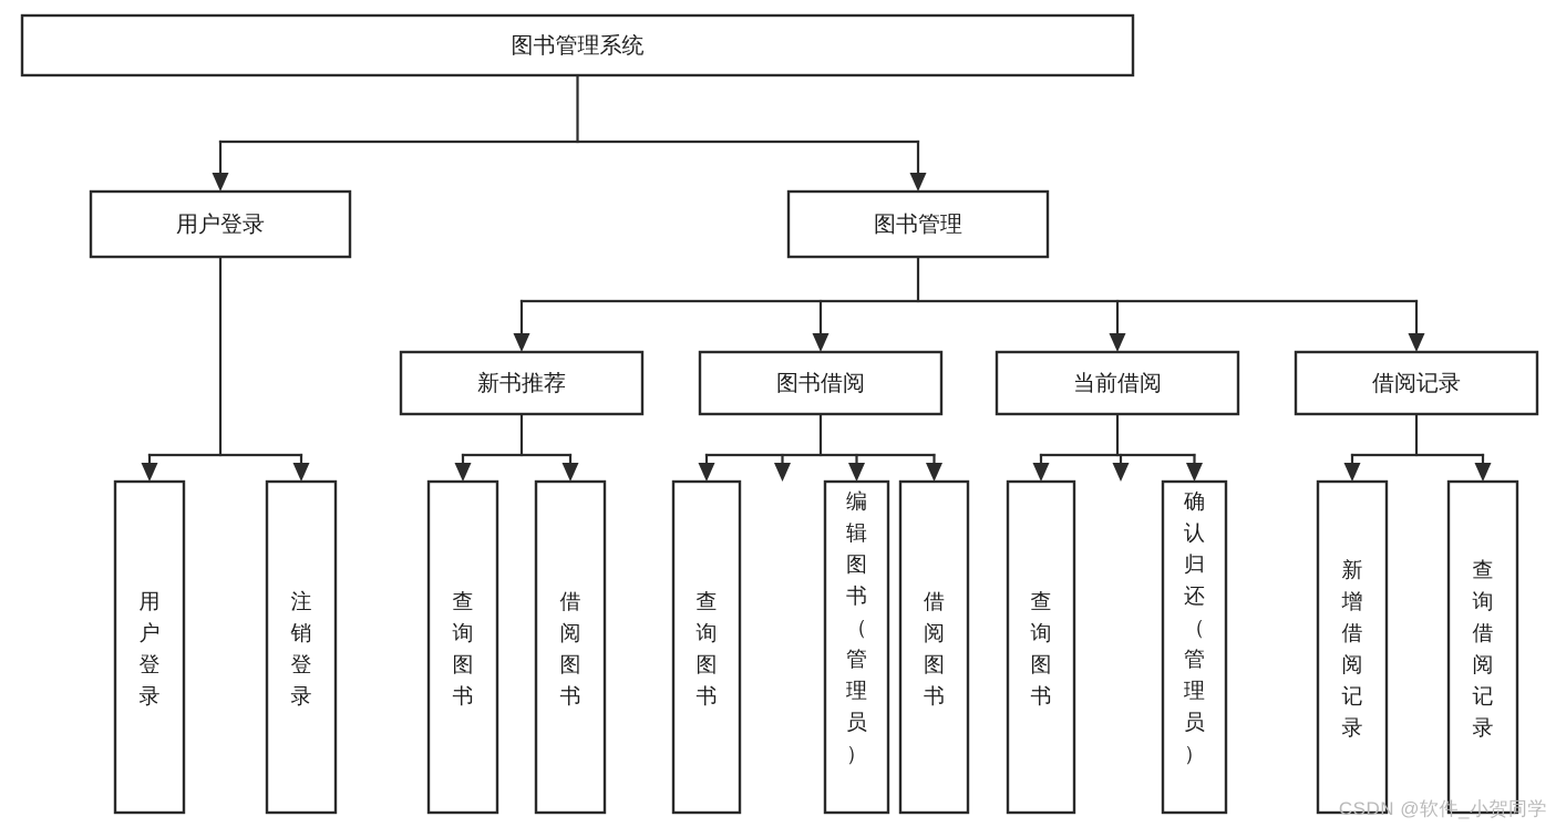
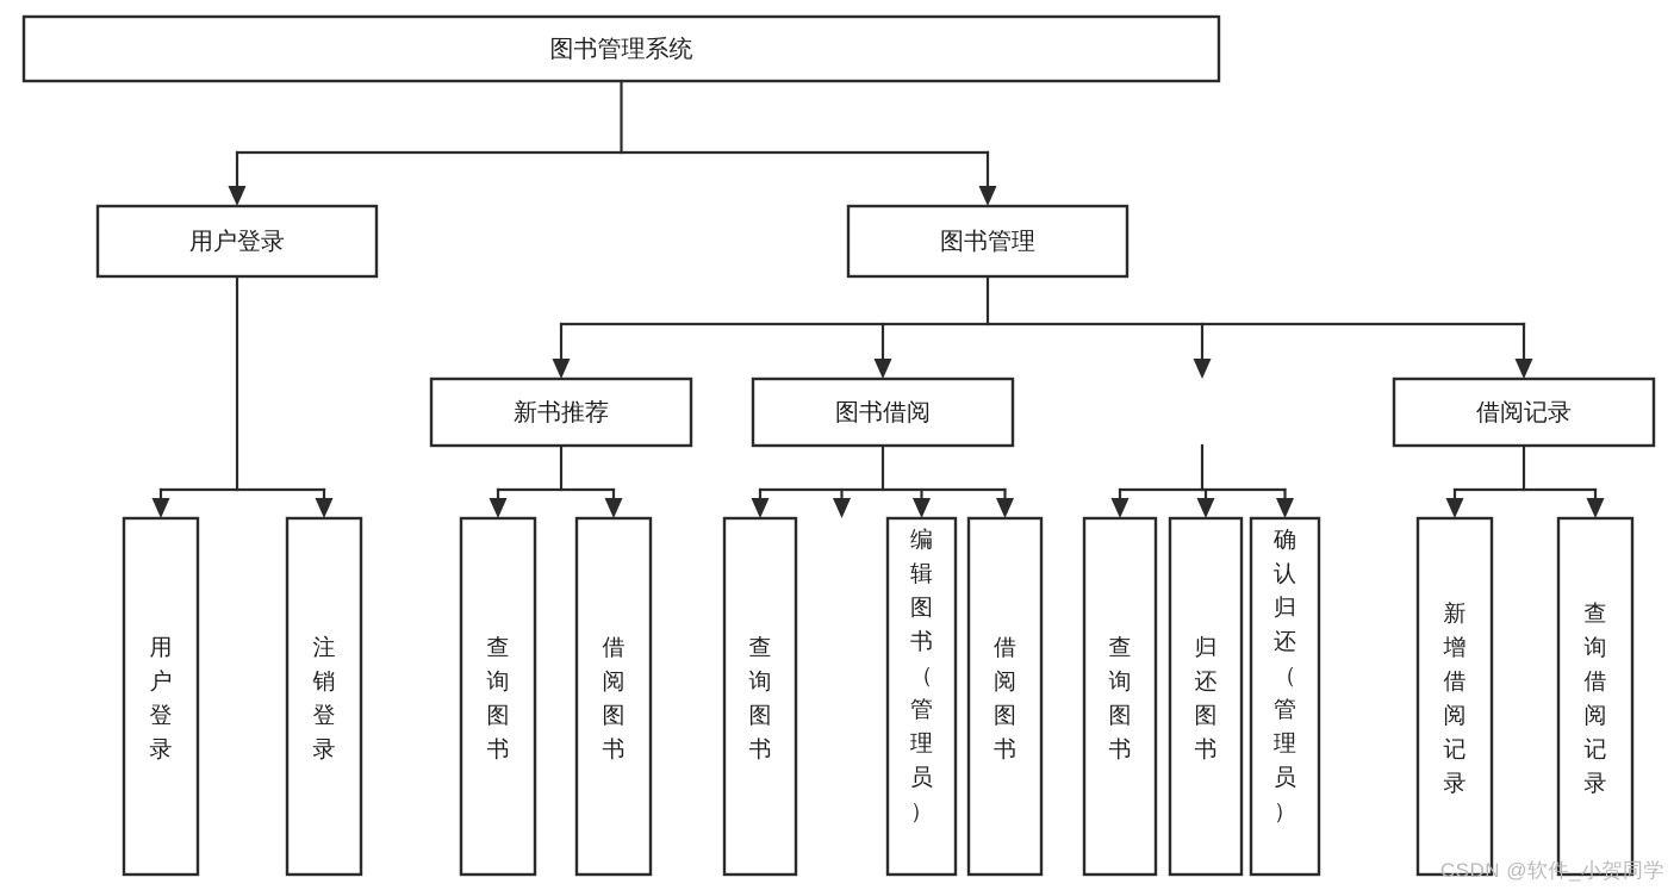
  图书管理系统
  用户登录
  图书管理
  新书推荐
  图书借阅
- 当前借阅
  借阅记录
  用户登录
  注销登录
  查询图书
  借阅图书
  查询图书
  编辑图书（管理员）
  借阅图书
  查询图书
+ 归还图书
  确认归还（管理员）
  新增借阅记录
  查询借阅记录
  CSDN @软件_小贺同学
